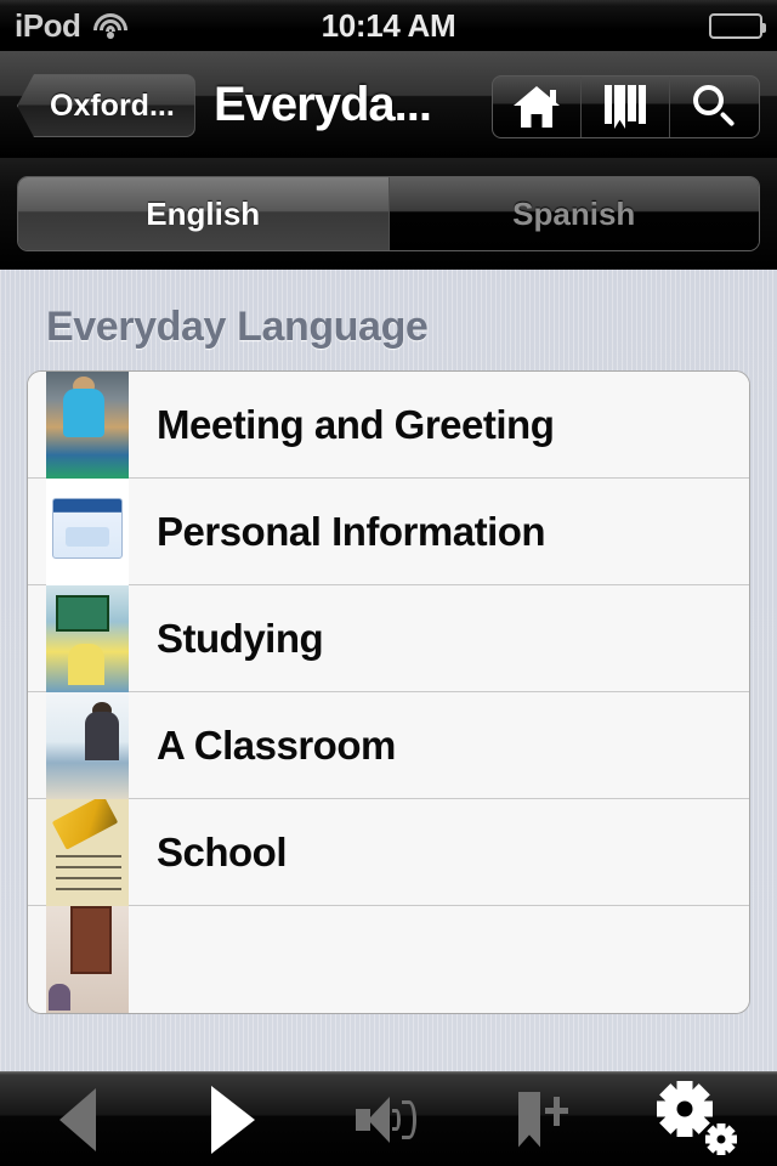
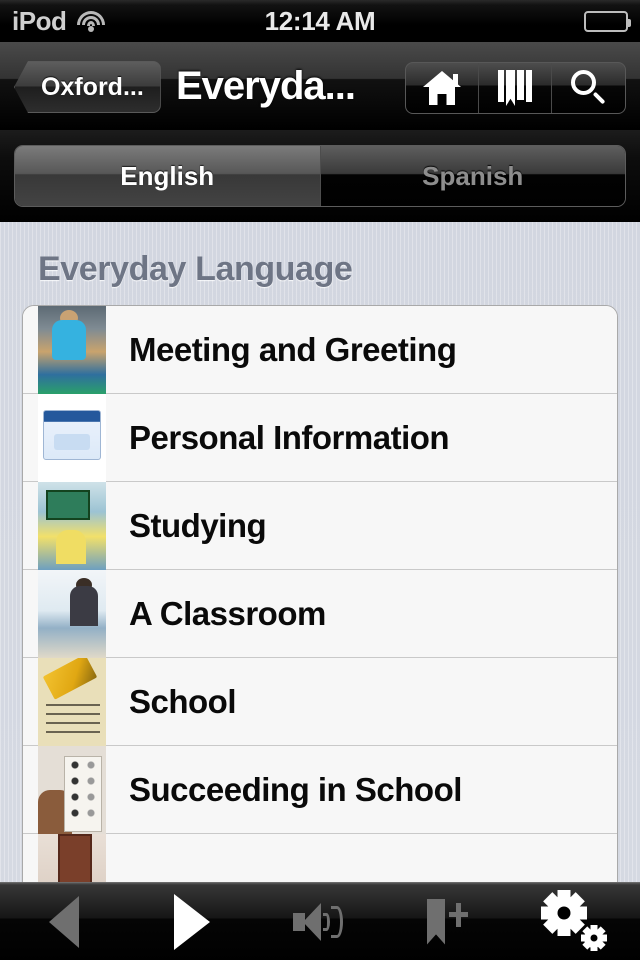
  iPod
- 10:14 AM
+ 12:14 AM
  Oxford...
  Everyda...
  English
  Spanish
  Everyday Language
  Meeting and Greeting
  Personal Information
  Studying
  A Classroom
  School
+ Succeeding in School
